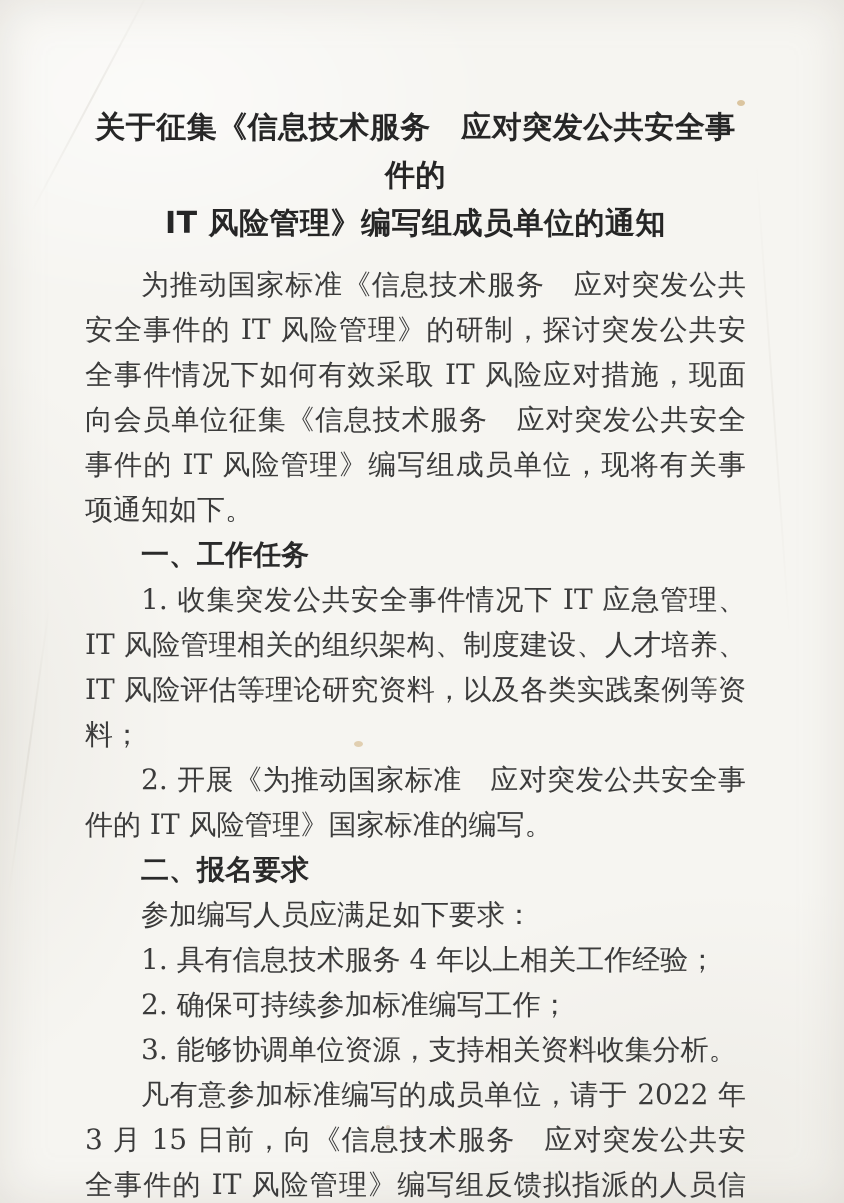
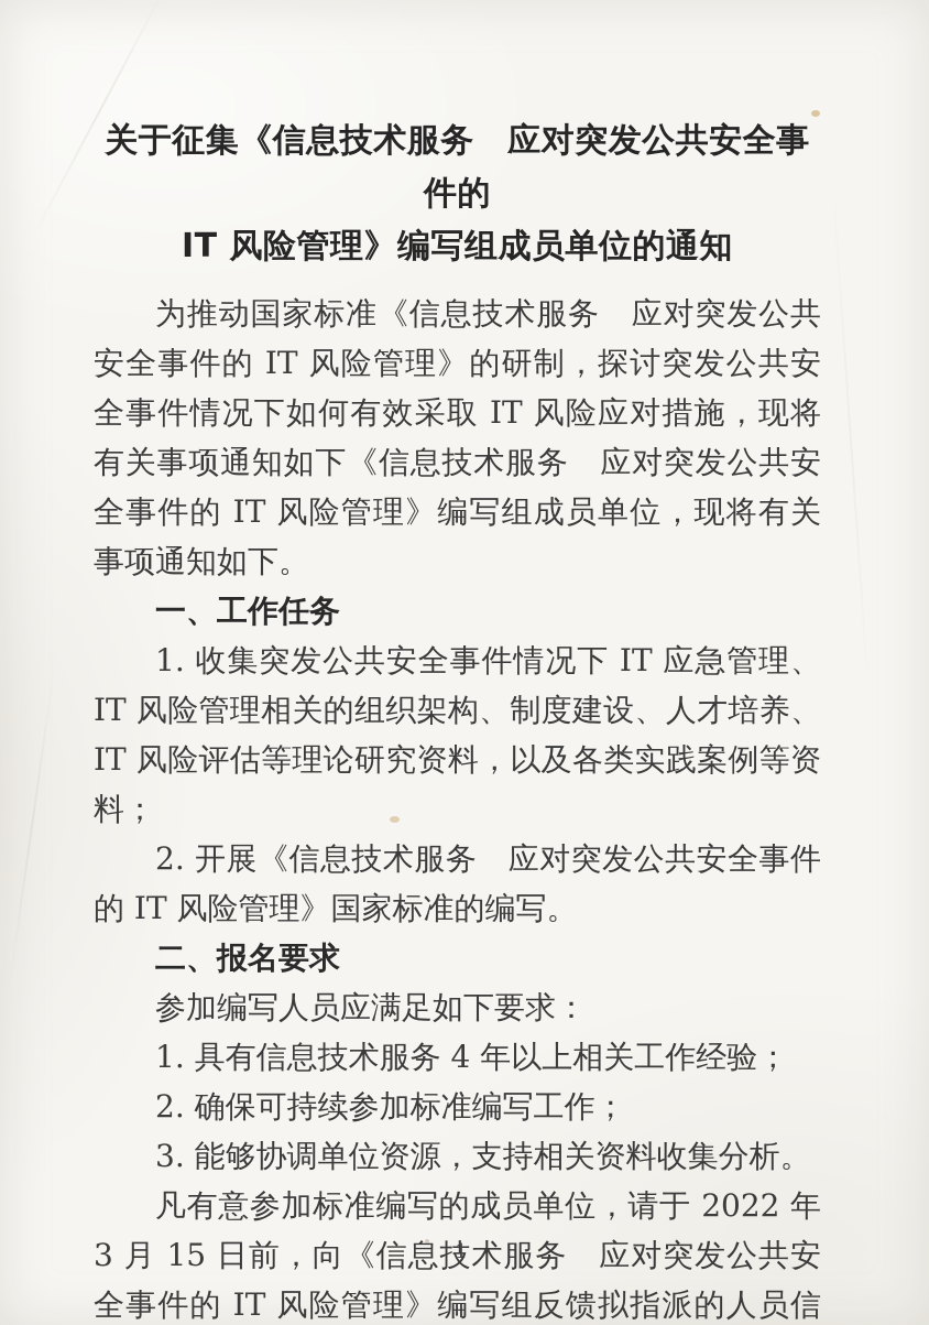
  关于征集《信息技术服务 应对突发公共安全事件的
  IT 风险管理》编写组成员单位的通知
- 为推动国家标准《信息技术服务 应对突发公共安全事件的 IT 风险管理》的研制，探讨突发公共安全事件情况下如何有效采取 IT 风险应对措施，现面向会员单位征集《信息技术服务 应对突发公共安全事件的 IT 风险管理》编写组成员单位，现将有关事项通知如下。
+ 为推动国家标准《信息技术服务 应对突发公共安全事件的 IT 风险管理》的研制，探讨突发公共安全事件情况下如何有效采取 IT 风险应对措施，现将有关事项通知如下《信息技术服务 应对突发公共安全事件的 IT 风险管理》编写组成员单位，现将有关事项通知如下。
  一、工作任务
  1. 收集突发公共安全事件情况下 IT 应急管理、IT 风险管理相关的组织架构、制度建设、人才培养、IT 风险评估等理论研究资料，以及各类实践案例等资料；
- 2. 开展《为推动国家标准 应对突发公共安全事件的 IT 风险管理》国家标准的编写。
+ 2. 开展《信息技术服务 应对突发公共安全事件的 IT 风险管理》国家标准的编写。
  二、报名要求
  参加编写人员应满足如下要求：
  1. 具有信息技术服务 4 年以上相关工作经验；
  2. 确保可持续参加标准编写工作；
  3. 能够协调单位资源，支持相关资料收集分析。
  凡有意参加标准编写的成员单位，请于 2022 年 3 月 15 日前，向《信息技术服务 应对突发公共安全事件的 IT 风险管理》编写组反馈拟指派的人员信
  1
